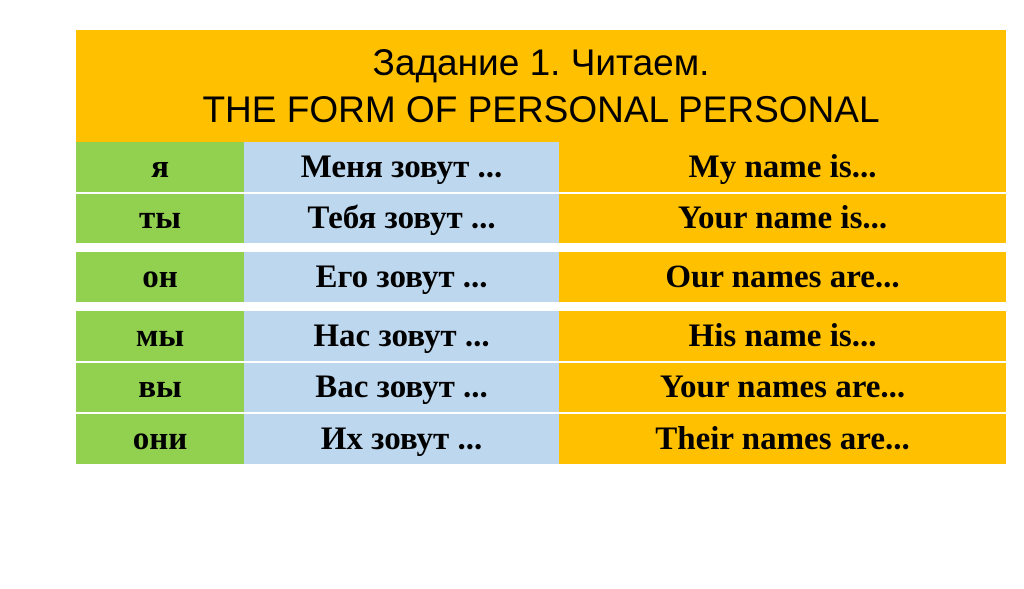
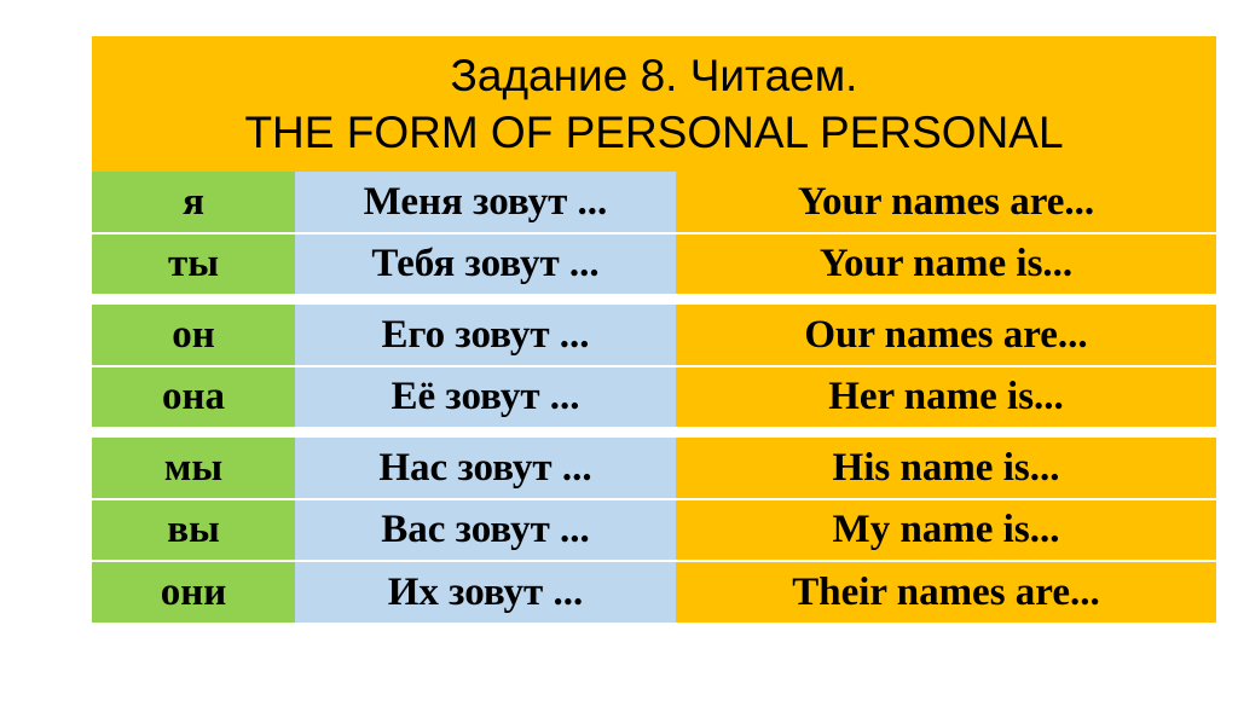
- Задание 1. Читаем.
+ Задание 8. Читаем.
  THE FORM OF PERSONAL PERSONAL
- я	Меня зовут ...	My name is...
+ я	Меня зовут ...	Your names are...
  ты	Тебя зовут ...	Your name is...
  он	Его зовут ...	Our names are...
+ она	Её зовут ...	Her name is...
  мы	Нас зовут ...	His name is...
- вы	Вас зовут ...	Your names are...
+ вы	Вас зовут ...	My name is...
  они	Их зовут ...	Their names are...
